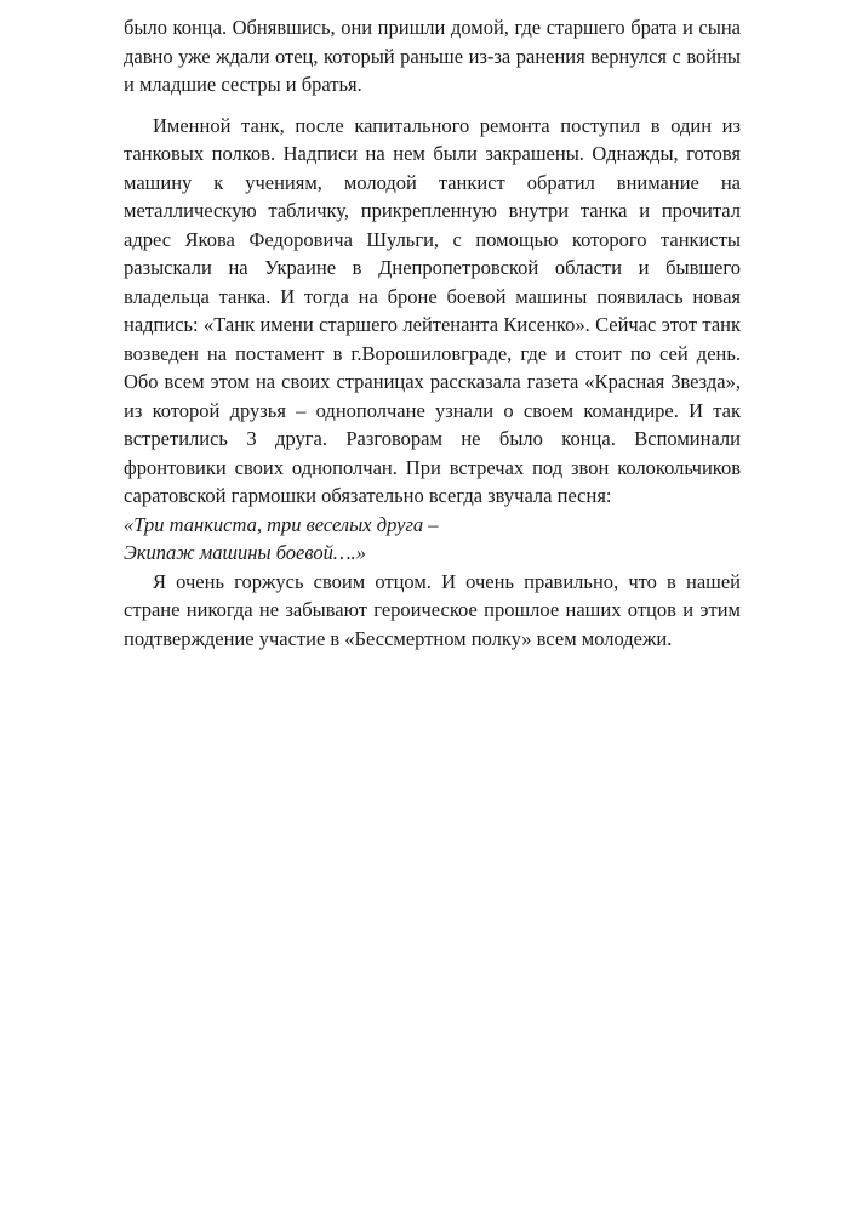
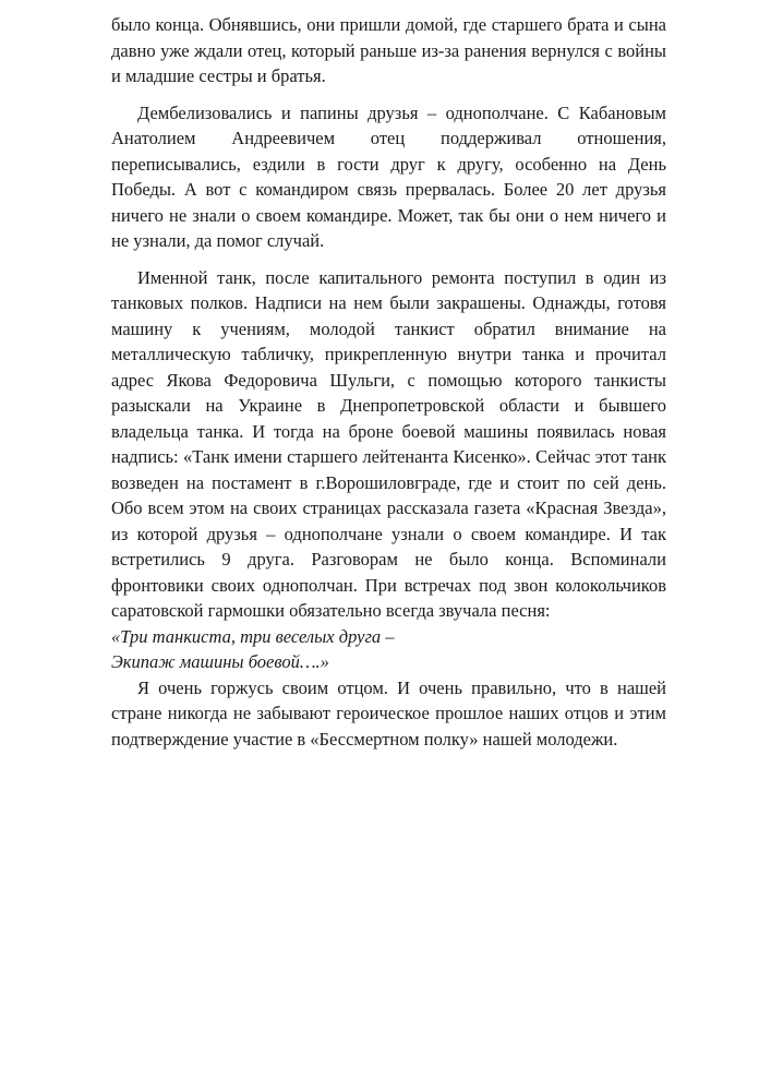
  было конца. Обнявшись, они пришли домой, где старшего брата и сына давно уже ждали отец, который раньше из-за ранения вернулся с войны и младшие сестры и братья.
+ Дембелизовались и папины друзья – однополчане. С Кабановым Анатолием Андреевичем отец поддерживал отношения, переписывались, ездили в гости друг к другу, особенно на День Победы. А вот с командиром связь прервалась. Более 20 лет друзья ничего не знали о своем командире. Может, так бы они о нем ничего и не узнали, да помог случай.
- Именной танк, после капитального ремонта поступил в один из танковых полков. Надписи на нем были закрашены. Однажды, готовя машину к учениям, молодой танкист обратил внимание на металлическую табличку, прикрепленную внутри танка и прочитал адрес Якова Федоровича Шульги, с помощью которого танкисты разыскали на Украине в Днепропетровской области и бывшего владельца танка. И тогда на броне боевой машины появилась новая надпись: «Танк имени старшего лейтенанта Кисенко». Сейчас этот танк возведен на постамент в г.Ворошиловграде, где и стоит по сей день. Обо всем этом на своих страницах рассказала газета «Красная Звезда», из которой друзья – однополчане узнали о своем командире. И так встретились 3 друга. Разговорам не было конца. Вспоминали фронтовики своих однополчан. При встречах под звон колокольчиков саратовской гармошки обязательно всегда звучала песня:
+ Именной танк, после капитального ремонта поступил в один из танковых полков. Надписи на нем были закрашены. Однажды, готовя машину к учениям, молодой танкист обратил внимание на металлическую табличку, прикрепленную внутри танка и прочитал адрес Якова Федоровича Шульги, с помощью которого танкисты разыскали на Украине в Днепропетровской области и бывшего владельца танка. И тогда на броне боевой машины появилась новая надпись: «Танк имени старшего лейтенанта Кисенко». Сейчас этот танк возведен на постамент в г.Ворошиловграде, где и стоит по сей день. Обо всем этом на своих страницах рассказала газета «Красная Звезда», из которой друзья – однополчане узнали о своем командире. И так встретились 9 друга. Разговорам не было конца. Вспоминали фронтовики своих однополчан. При встречах под звон колокольчиков саратовской гармошки обязательно всегда звучала песня:
  «Три танкиста, три веселых друга –
  Экипаж машины боевой….»
- Я очень горжусь своим отцом. И очень правильно, что в нашей стране никогда не забывают героическое прошлое наших отцов и этим подтверждение участие в «Бессмертном полку» всем молодежи.
+ Я очень горжусь своим отцом. И очень правильно, что в нашей стране никогда не забывают героическое прошлое наших отцов и этим подтверждение участие в «Бессмертном полку» нашей молодежи.
